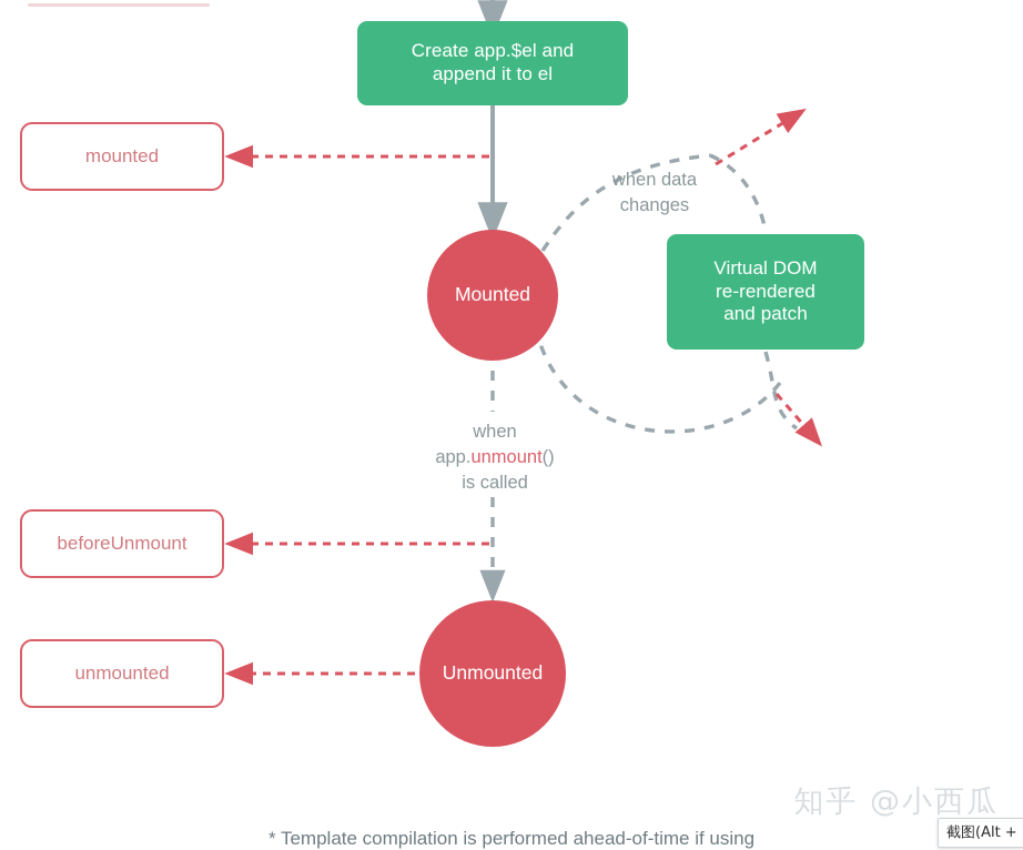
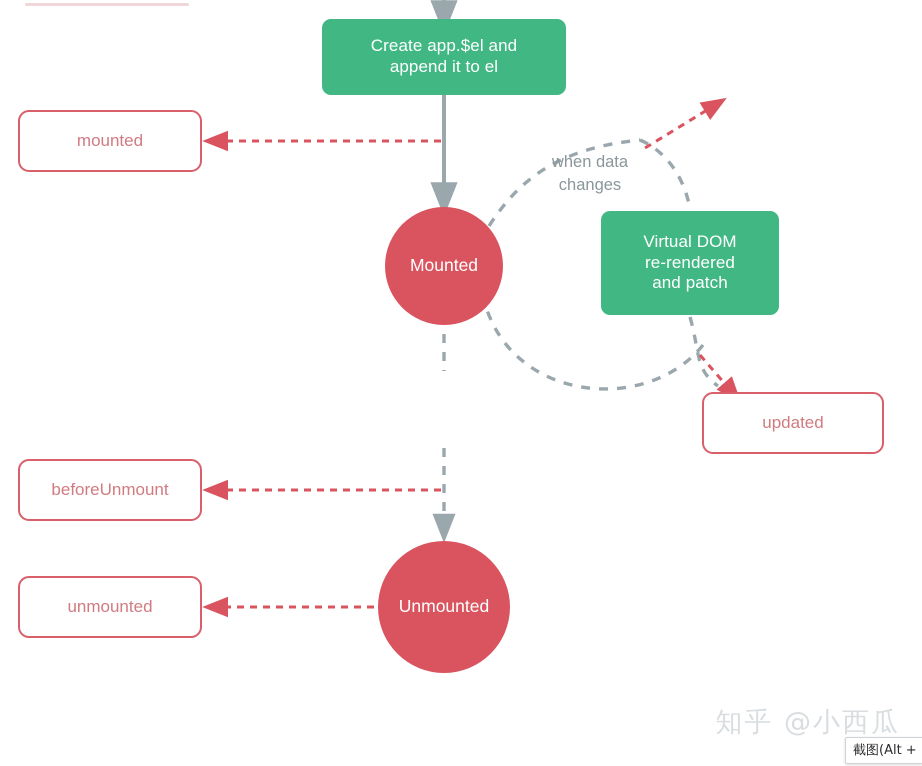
  Create app.$el and
  append it to el
  Virtual DOM
  re-rendered
  and patch
  Mounted
  Unmounted
  mounted
+ updated
  beforeUnmount
  unmounted
  when data
  changes
- when
- app.unmount()
- is called
- * Template compilation is performed ahead-of-time if using
  知乎 @小西瓜
  截图(Alt +
